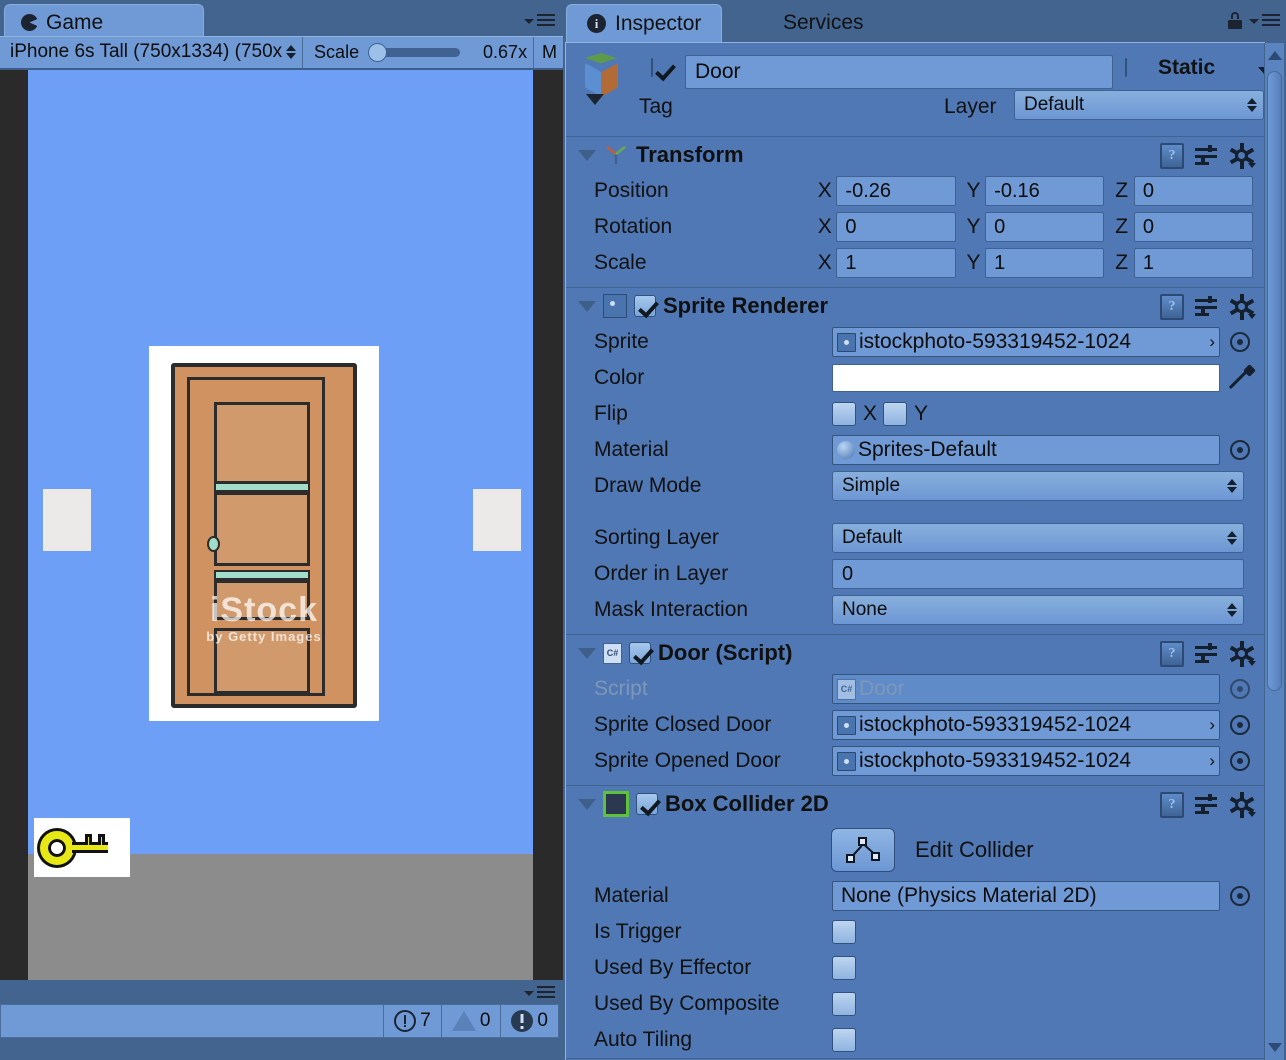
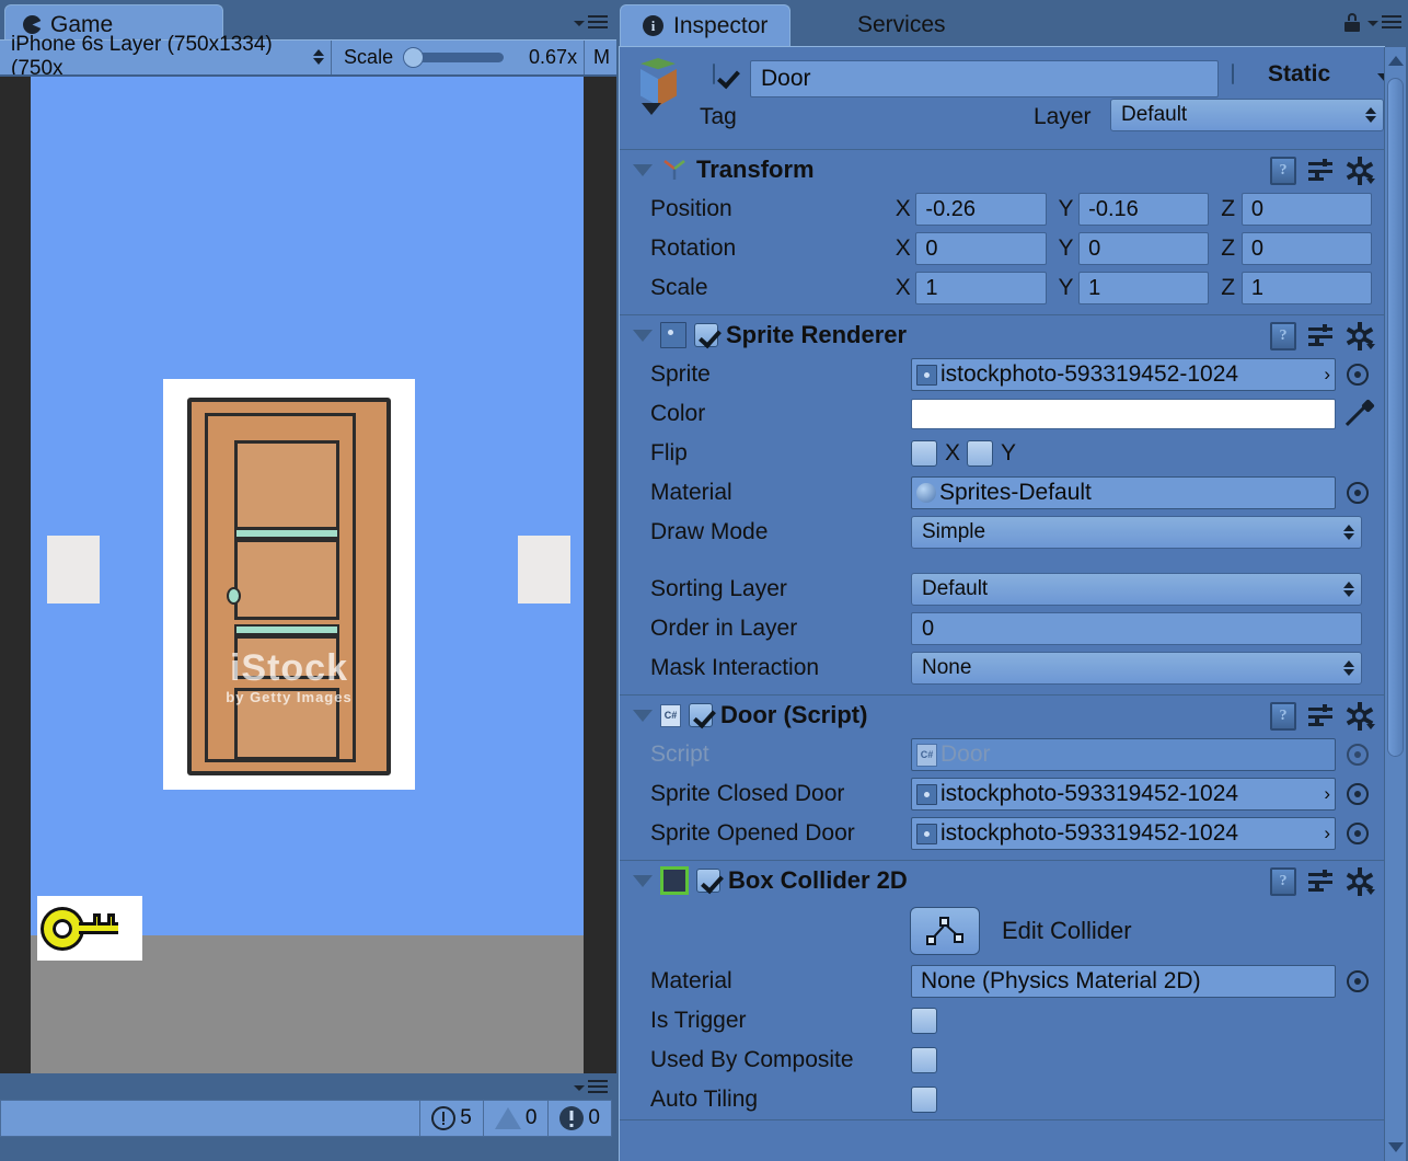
  Game
- iPhone 6s Tall (750x1334) (750x
+ iPhone 6s Layer (750x1334) (750x
  Scale
  0.67x
  M
  iStock
  by Getty Images
- 7
+ 5
  0
  0
  i
  Inspector
  Services
  Door
  Static
  Tag
  Layer
  Default
  Transform
  ?
  Position
  X
  -0.26
  Y
  -0.16
  Z
  0
  Rotation
  X
  0
  Y
  0
  Z
  0
  Scale
  X
  1
  Y
  1
  Z
  1
  Sprite Renderer
  ?
  Sprite
  istockphoto-593319452-1024
  ›
  Color
  Flip
  X
  Y
  Material
  Sprites-Default
  Draw Mode
  Simple
  Sorting Layer
  Default
  Order in Layer
  0
  Mask Interaction
  None
  C#
  Door (Script)
  ?
  Script
  C#
  Door
  Sprite Closed Door
  istockphoto-593319452-1024
  ›
  Sprite Opened Door
  istockphoto-593319452-1024
  ›
  Box Collider 2D
  ?
  Edit Collider
  Material
  None (Physics Material 2D)
  Is Trigger
- Used By Effector
  Used By Composite
  Auto Tiling
